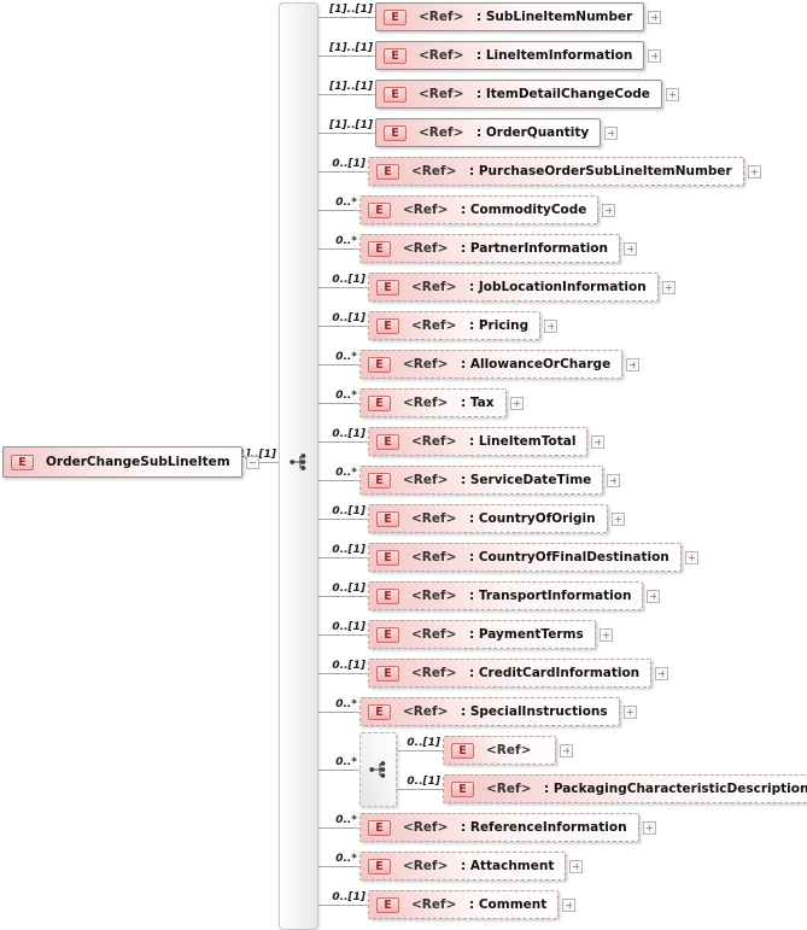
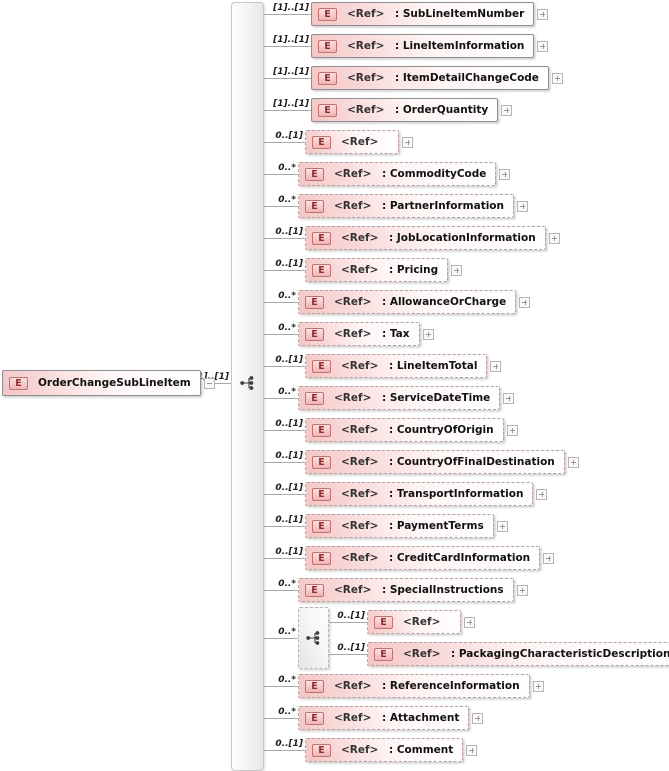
  E
  OrderChangeSubLineItem
  [1]..[1]
  E
  <Ref>
  : SubLineItemNumber
  [1]..[1]
  E
  <Ref>
  : LineItemInformation
  [1]..[1]
  E
  <Ref>
  : ItemDetailChangeCode
  [1]..[1]
  E
  <Ref>
  : OrderQuantity
  0..[1]
  E
  <Ref>
- : PurchaseOrderSubLineItemNumber
  0..*
  E
  <Ref>
  : CommodityCode
  0..*
  E
  <Ref>
  : PartnerInformation
  0..[1]
  E
  <Ref>
  : JobLocationInformation
  0..[1]
  E
  <Ref>
  : Pricing
  0..*
  E
  <Ref>
  : AllowanceOrCharge
  0..*
  E
  <Ref>
  : Tax
  0..[1]
  E
  <Ref>
  : LineItemTotal
  0..*
  E
  <Ref>
  : ServiceDateTime
  0..[1]
  E
  <Ref>
  : CountryOfOrigin
  0..[1]
  E
  <Ref>
  : CountryOfFinalDestination
  0..[1]
  E
  <Ref>
  : TransportInformation
  0..[1]
  E
  <Ref>
  : PaymentTerms
  0..[1]
  E
  <Ref>
  : CreditCardInformation
  0..*
  E
  <Ref>
  : SpecialInstructions
  0..*
  0..[1]
  E
  <Ref>
  0..[1]
  E
  <Ref>
  : PackagingCharacteristicDescription
  0..*
  E
  <Ref>
  : ReferenceInformation
  0..*
  E
  <Ref>
  : Attachment
  0..[1]
  E
  <Ref>
  : Comment
